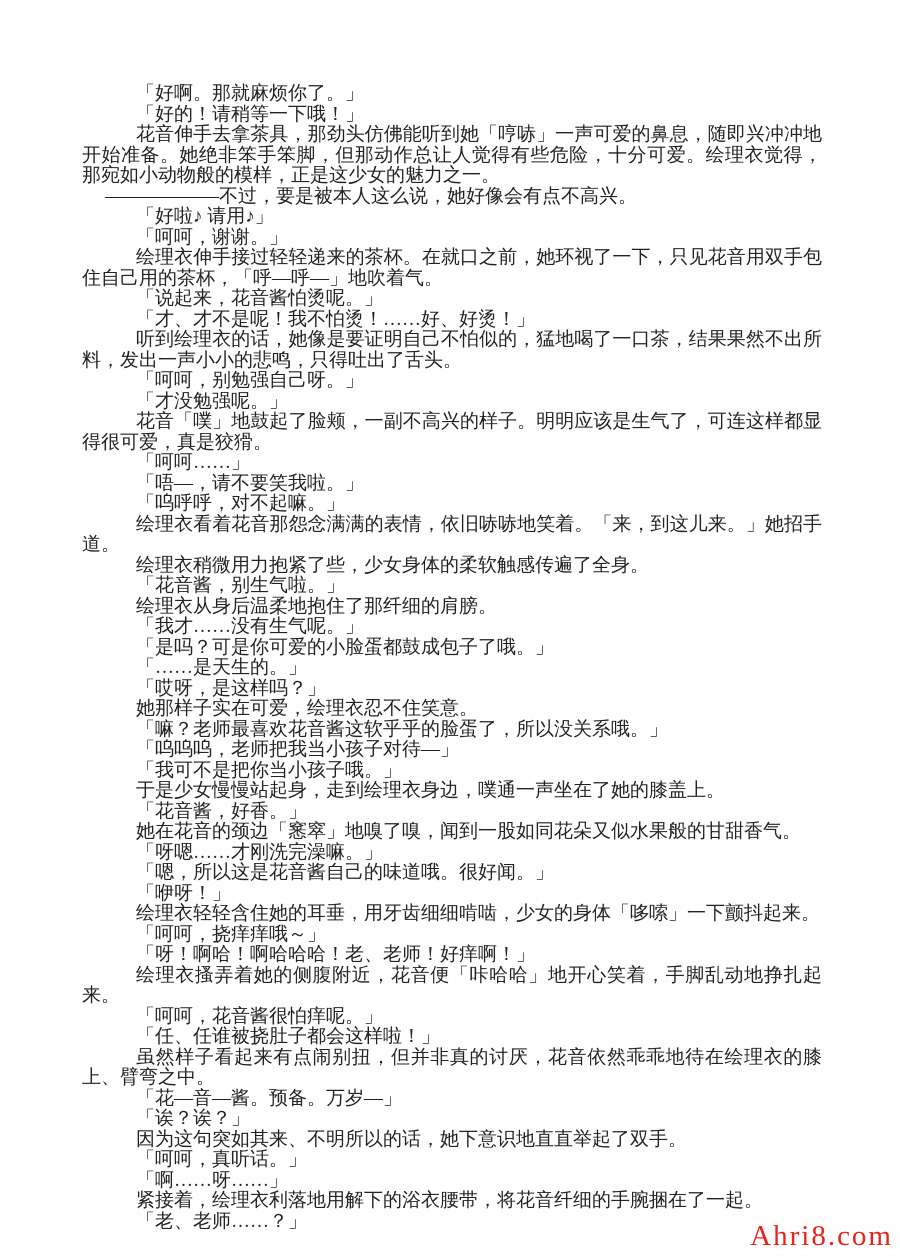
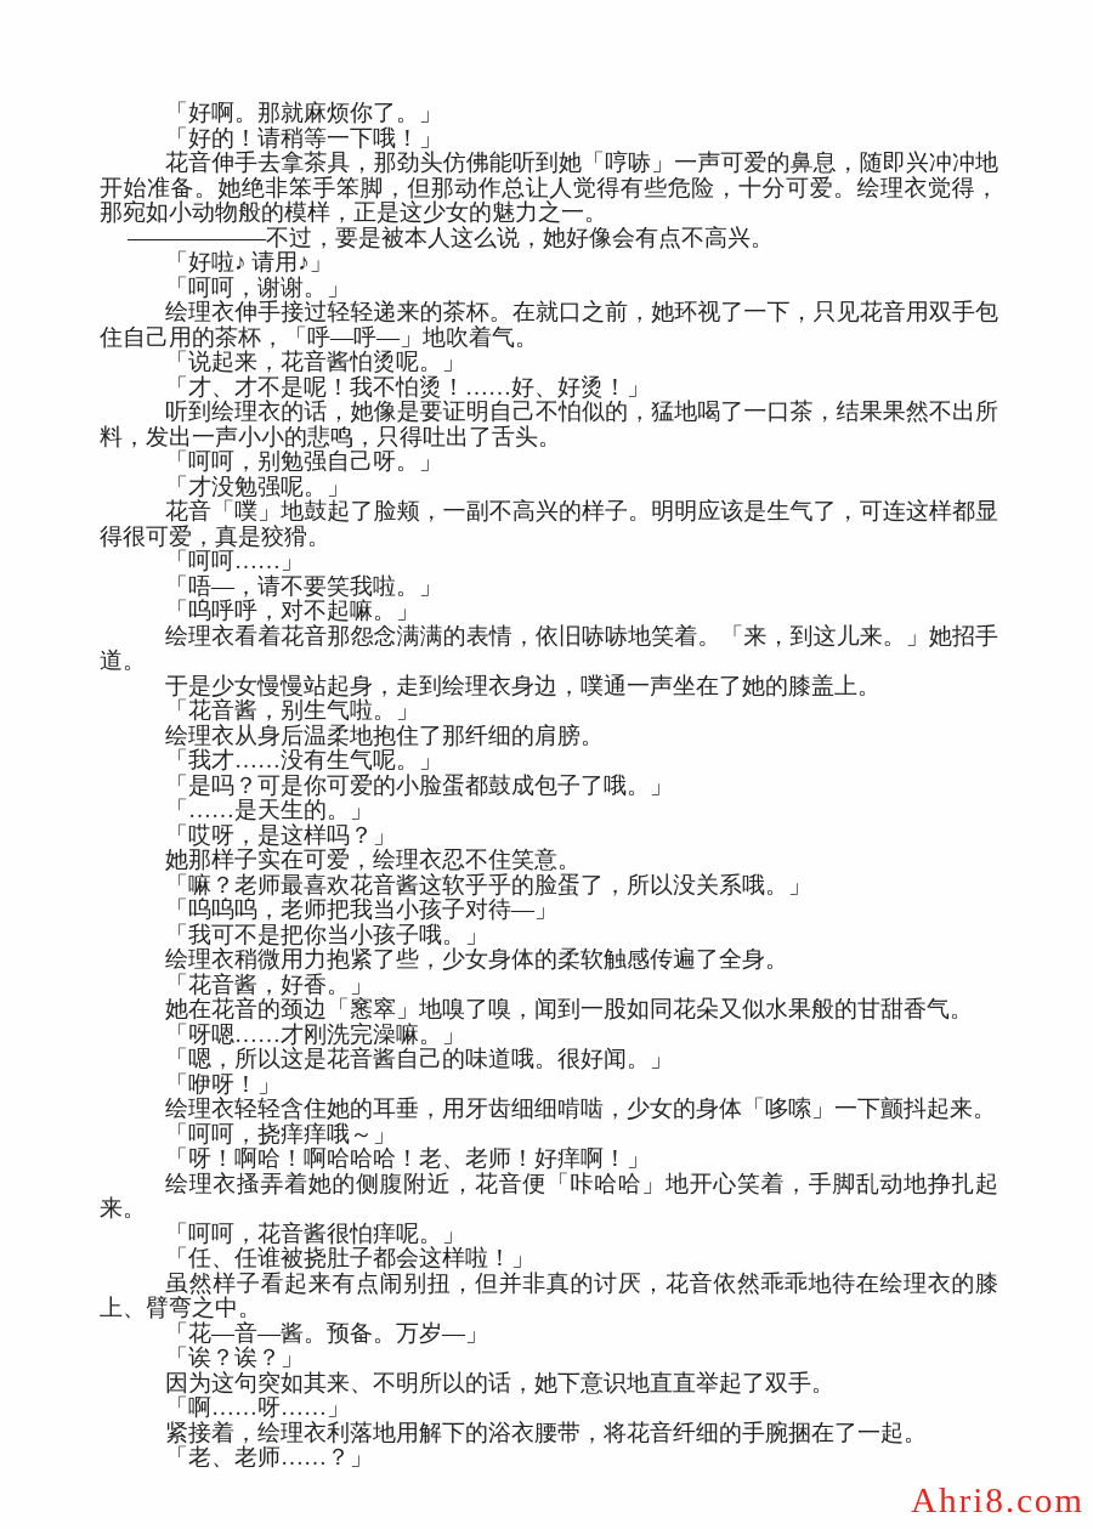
  「好啊。那就麻烦你了。」
  「好的！请稍等一下哦！」
  花音伸手去拿茶具，那劲头仿佛能听到她「哼哧」一声可爱的鼻息，随即兴冲冲地开始准备。她绝非笨手笨脚，但那动作总让人觉得有些危险，十分可爱。绘理衣觉得，那宛如小动物般的模样，正是这少女的魅力之一。
  ——————不过，要是被本人这么说，她好像会有点不高兴。
  「好啦♪ 请用♪」
  「呵呵，谢谢。」
  绘理衣伸手接过轻轻递来的茶杯。在就口之前，她环视了一下，只见花音用双手包住自己用的茶杯，「呼—呼—」地吹着气。
  「说起来，花音酱怕烫呢。」
  「才、才不是呢！我不怕烫！……好、好烫！」
  听到绘理衣的话，她像是要证明自己不怕似的，猛地喝了一口茶，结果果然不出所料，发出一声小小的悲鸣，只得吐出了舌头。
  「呵呵，别勉强自己呀。」
  「才没勉强呢。」
  花音「噗」地鼓起了脸颊，一副不高兴的样子。明明应该是生气了，可连这样都显得很可爱，真是狡猾。
  「呵呵……」
  「唔—，请不要笑我啦。」
  「呜呼呼，对不起嘛。」
  绘理衣看着花音那怨念满满的表情，依旧哧哧地笑着。「来，到这儿来。」她招手道。
- 绘理衣稍微用力抱紧了些，少女身体的柔软触感传遍了全身。
+ 于是少女慢慢站起身，走到绘理衣身边，噗通一声坐在了她的膝盖上。
  「花音酱，别生气啦。」
  绘理衣从身后温柔地抱住了那纤细的肩膀。
  「我才……没有生气呢。」
  「是吗？可是你可爱的小脸蛋都鼓成包子了哦。」
  「……是天生的。」
  「哎呀，是这样吗？」
  她那样子实在可爱，绘理衣忍不住笑意。
  「嘛？老师最喜欢花音酱这软乎乎的脸蛋了，所以没关系哦。」
  「呜呜呜，老师把我当小孩子对待—」
  「我可不是把你当小孩子哦。」
- 于是少女慢慢站起身，走到绘理衣身边，噗通一声坐在了她的膝盖上。
+ 绘理衣稍微用力抱紧了些，少女身体的柔软触感传遍了全身。
  「花音酱，好香。」
  她在花音的颈边「窸窣」地嗅了嗅，闻到一股如同花朵又似水果般的甘甜香气。
  「呀嗯……才刚洗完澡嘛。」
  「嗯，所以这是花音酱自己的味道哦。很好闻。」
  「咿呀！」
  绘理衣轻轻含住她的耳垂，用牙齿细细啃啮，少女的身体「哆嗦」一下颤抖起来。
  「呵呵，挠痒痒哦～」
  「呀！啊哈！啊哈哈哈！老、老师！好痒啊！」
  绘理衣搔弄着她的侧腹附近，花音便「咔哈哈」地开心笑着，手脚乱动地挣扎起来。
  「呵呵，花音酱很怕痒呢。」
  「任、任谁被挠肚子都会这样啦！」
  虽然样子看起来有点闹别扭，但并非真的讨厌，花音依然乖乖地待在绘理衣的膝上、臂弯之中。
  「花—音—酱。预备。万岁—」
  「诶？诶？」
  因为这句突如其来、不明所以的话，她下意识地直直举起了双手。
- 「呵呵，真听话。」
  「啊……呀……」
  紧接着，绘理衣利落地用解下的浴衣腰带，将花音纤细的手腕捆在了一起。
  「老、老师……？」
  Ahri8.com
